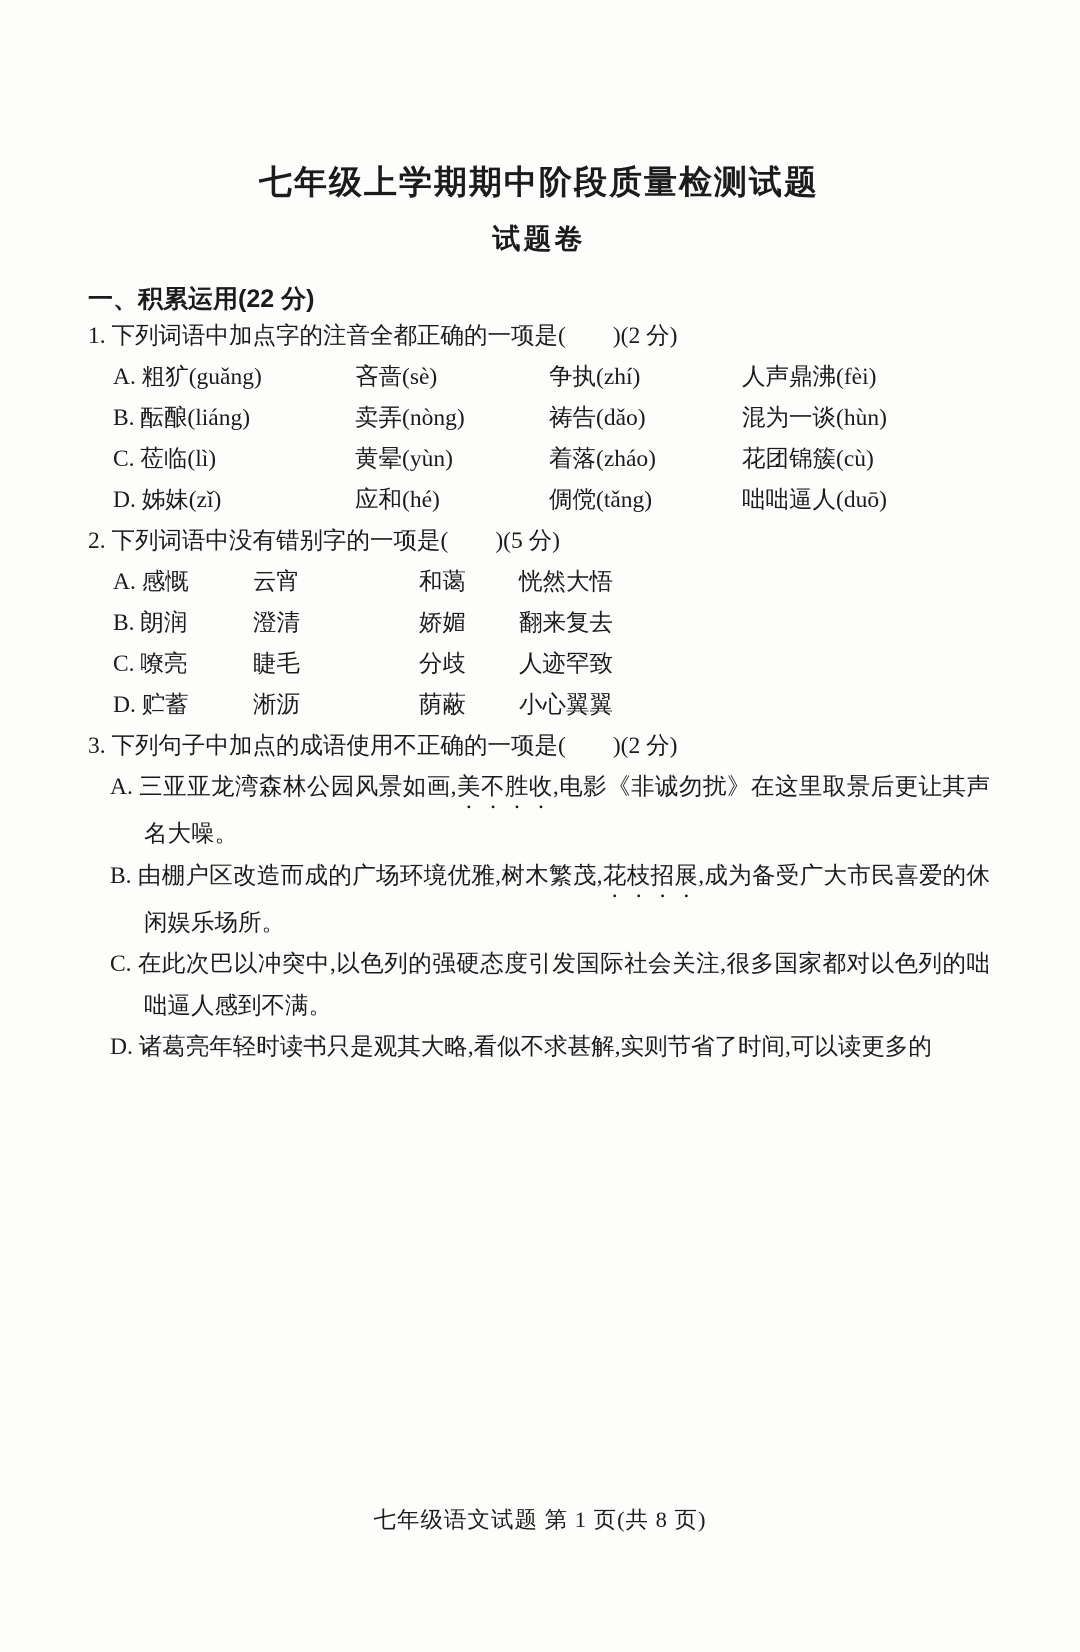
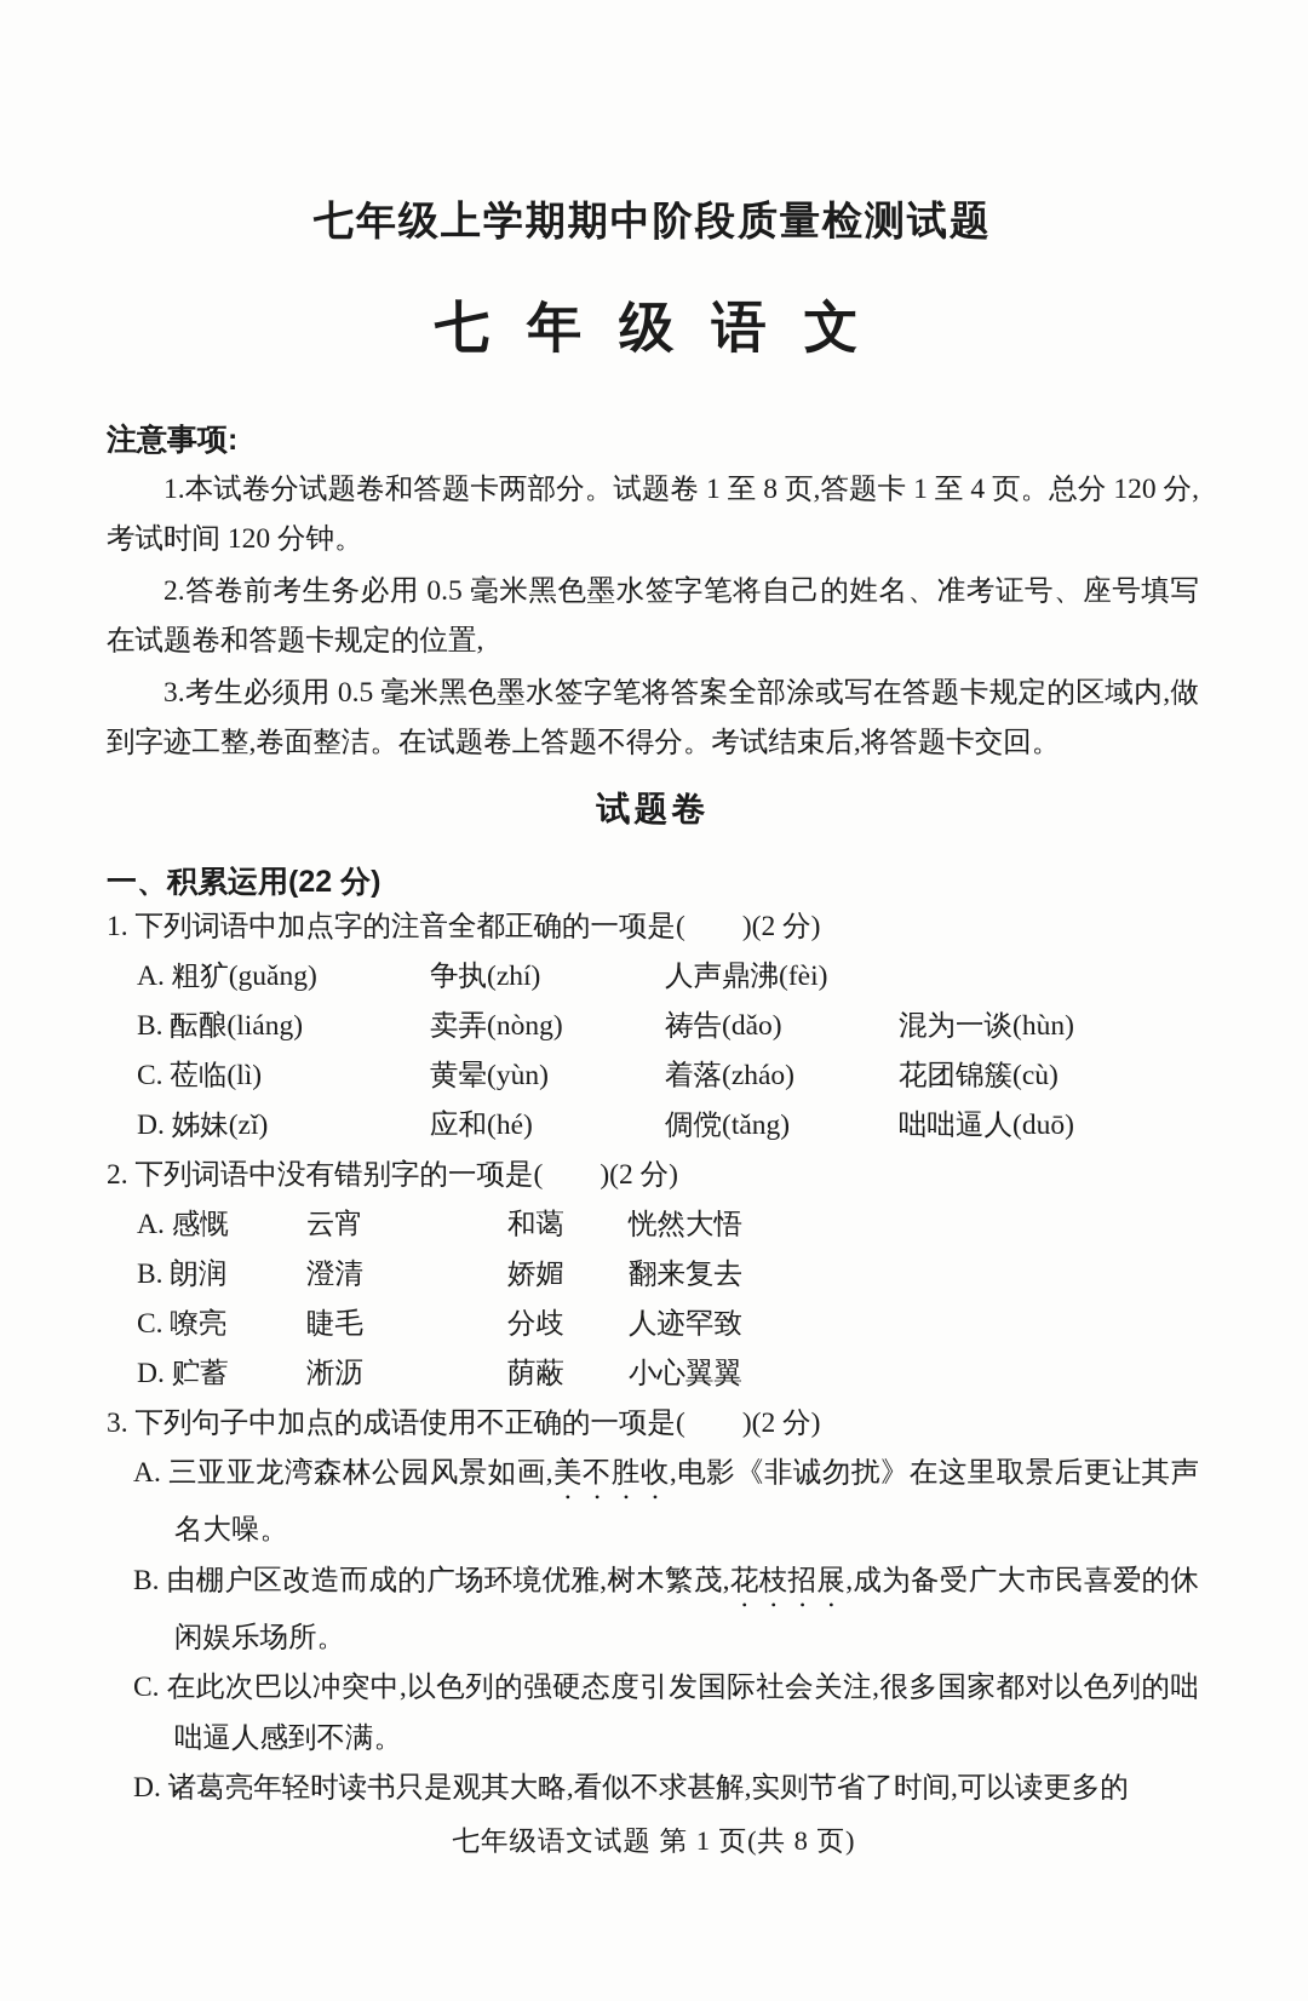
  七年级上学期期中阶段质量检测试题
+ 七 年 级 语 文
+ 注意事项:
+ 1.本试卷分试题卷和答题卡两部分。试题卷 1 至 8 页,答题卡 1 至 4 页。总分 120 分,考试时间 120 分钟。
+ 2.答卷前考生务必用 0.5 毫米黑色墨水签字笔将自己的姓名、准考证号、座号填写在试题卷和答题卡规定的位置,
+ 3.考生必须用 0.5 毫米黑色墨水签字笔将答案全部涂或写在答题卡规定的区域内,做到字迹工整,卷面整洁。在试题卷上答题不得分。考试结束后,将答题卡交回。
  试题卷
  一、积累运用(22 分)
  1. 下列词语中加点字的注音全都正确的一项是( )(2 分)
  A. 粗犷(guǎng)
- 吝啬(sè)
  争执(zhí)
  人声鼎沸(fèi)
  B. 酝酿(liáng)
  卖弄(nòng)
  祷告(dǎo)
  混为一谈(hùn)
  C. 莅临(lì)
  黄晕(yùn)
  着落(zháo)
  花团锦簇(cù)
  D. 姊妹(zǐ)
  应和(hé)
  倜傥(tǎng)
  咄咄逼人(duō)
- 2. 下列词语中没有错别字的一项是( )(5 分)
+ 2. 下列词语中没有错别字的一项是( )(2 分)
  A. 感慨
  云宵
  和蔼
  恍然大悟
  B. 朗润
  澄清
  娇媚
  翻来复去
  C. 嘹亮
  睫毛
  分歧
  人迹罕致
  D. 贮蓄
  淅沥
  荫蔽
  小心翼翼
  3. 下列句子中加点的成语使用不正确的一项是( )(2 分)
  A. 三亚亚龙湾森林公园风景如画,美不胜收,电影《非诚勿扰》在这里取景后更让其声名大噪。
  B. 由棚户区改造而成的广场环境优雅,树木繁茂,花枝招展,成为备受广大市民喜爱的休闲娱乐场所。
  C. 在此次巴以冲突中,以色列的强硬态度引发国际社会关注,很多国家都对以色列的咄咄逼人感到不满。
  D. 诸葛亮年轻时读书只是观其大略,看似不求甚解,实则节省了时间,可以读更多的
  七年级语文试题 第 1 页(共 8 页)
